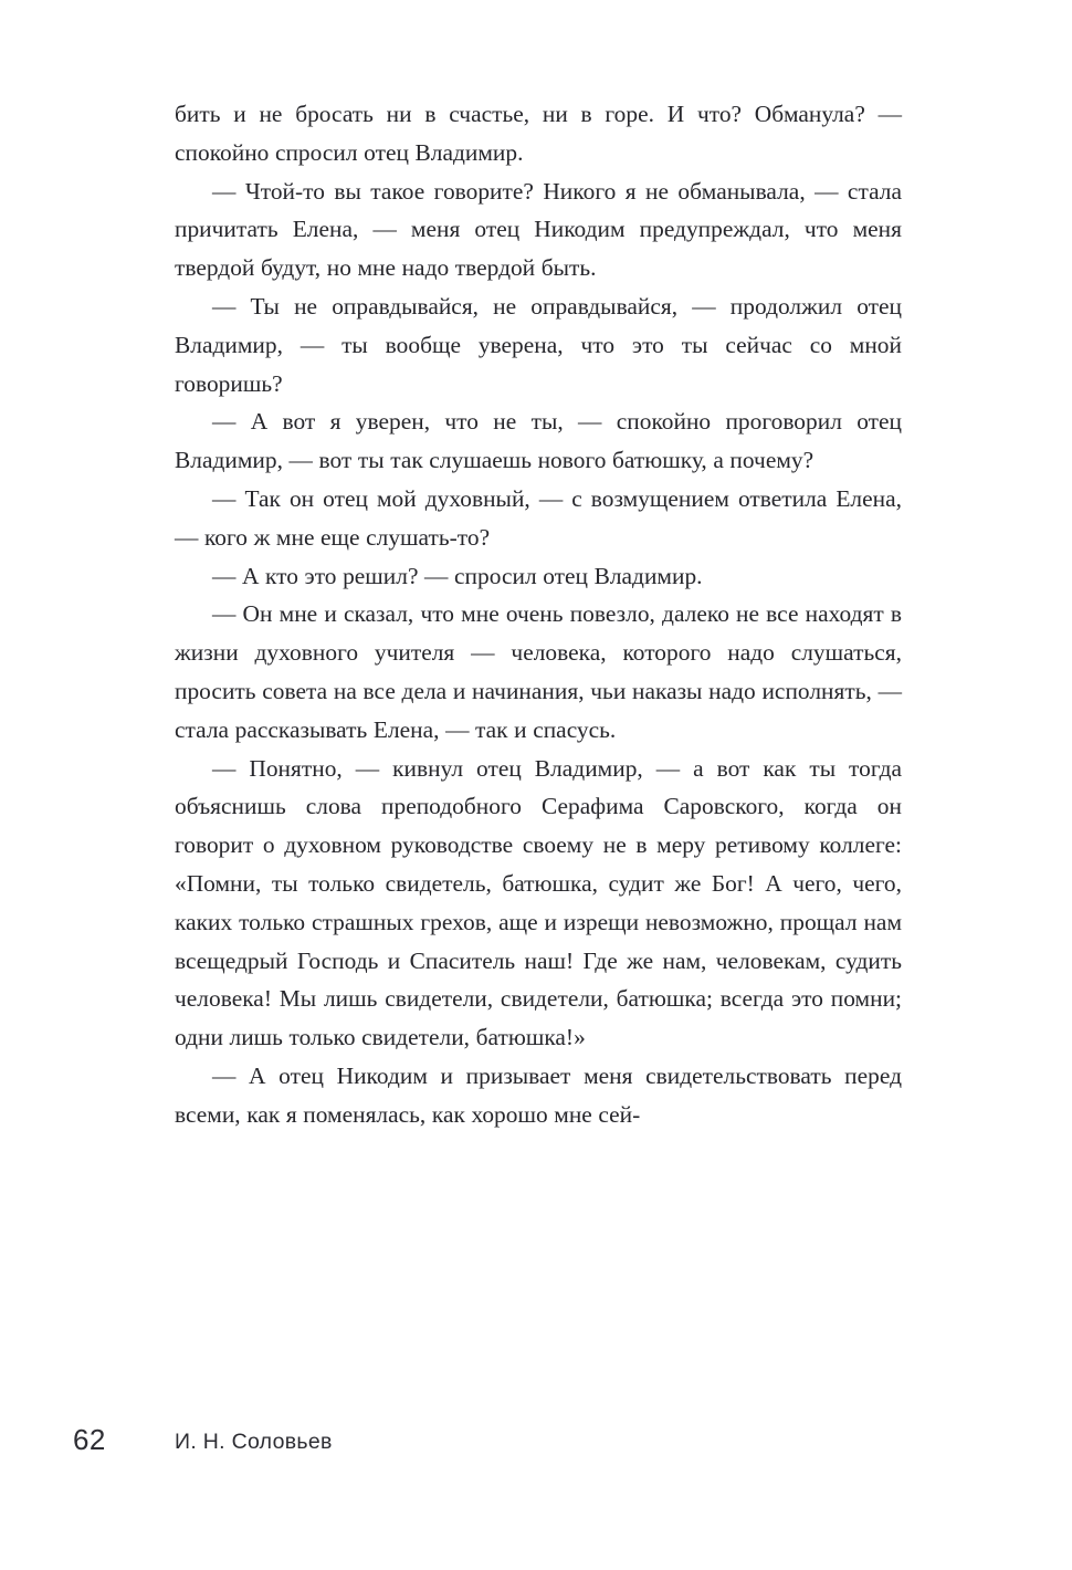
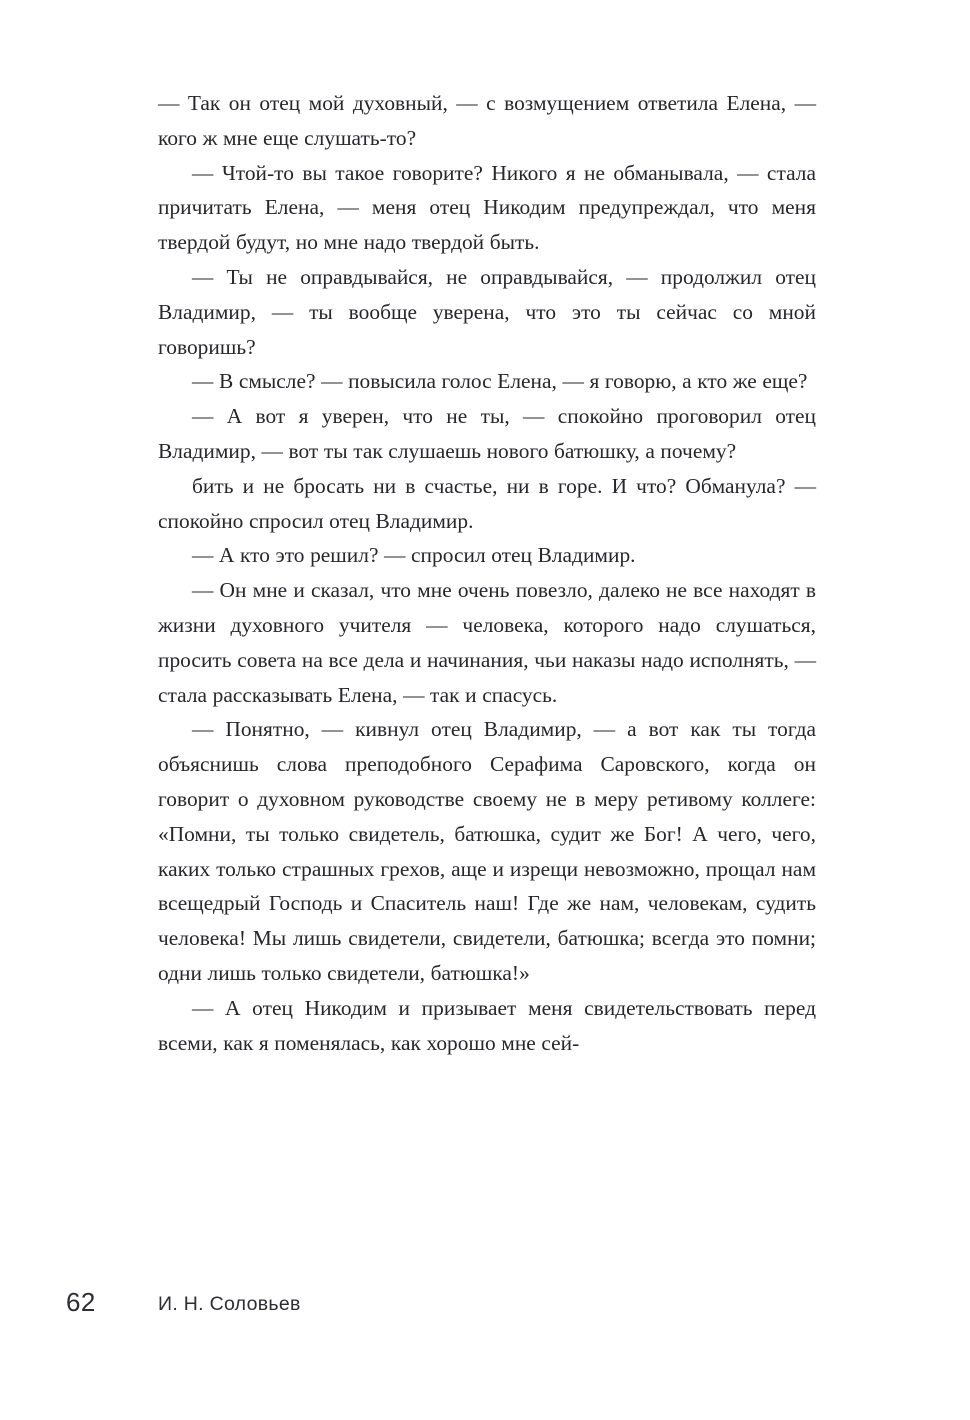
- бить и не бросать ни в счастье, ни в горе. И что? Обману­ла? — спокойно спросил отец Владимир.
+ — Так он отец мой духовный, — с возмущением отве­тила Елена, — кого ж мне еще слушать-то?
  — Чтой-то вы такое говорите? Никого я не обманы­вала, — стала причитать Елена, — меня отец Никодим предупреждал, что меня твердой будут, но мне надо твердой быть.
  — Ты не оправдывайся, не оправдывайся, — продол­жил отец Владимир, — ты вообще уверена, что это ты сей­час со мной говоришь?
+ — В смысле? — повысила голос Елена, — я говорю, а кто же еще?
  — А вот я уверен, что не ты, — спокойно проговорил отец Владимир, — вот ты так слушаешь нового батюшку, а почему?
- — Так он отец мой духовный, — с возмущением отве­тила Елена, — кого ж мне еще слушать-то?
+ бить и не бросать ни в счастье, ни в горе. И что? Обману­ла? — спокойно спросил отец Владимир.
  — А кто это решил? — спросил отец Владимир.
  — Он мне и сказал, что мне очень повезло, далеко не все находят в жизни духовного учителя — человека, которого надо слушаться, просить совета на все дела и на­чинания, чьи наказы надо исполнять, — стала рассказы­вать Елена, — так и спасусь.
  — Понятно, — кивнул отец Владимир, — а вот как ты тогда объяснишь слова преподобного Серафима Са­ровского, когда он говорит о духовном руководстве сво­ему не в меру ретивому коллеге: «Помни, ты только сви­детель, батюшка, судит же Бог! А чего, чего, каких только страшных грехов, аще и изрещи невозможно, прощал нам всещедрый Господь и Спаситель наш! Где же нам, человекам, судить человека! Мы лишь свидетели, сви­детели, батюшка; всегда это помни; одни лишь только свидетели, батюшка!»
  — А отец Никодим и призывает меня свидетельство­вать перед всеми, как я поменялась, как хорошо мне сей-
  62
  И. Н. Соловьев
